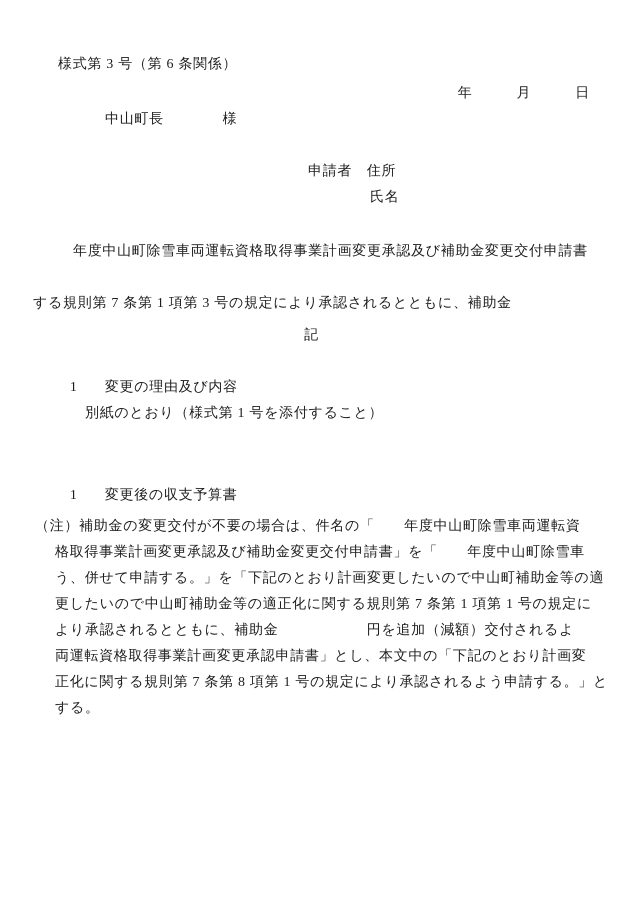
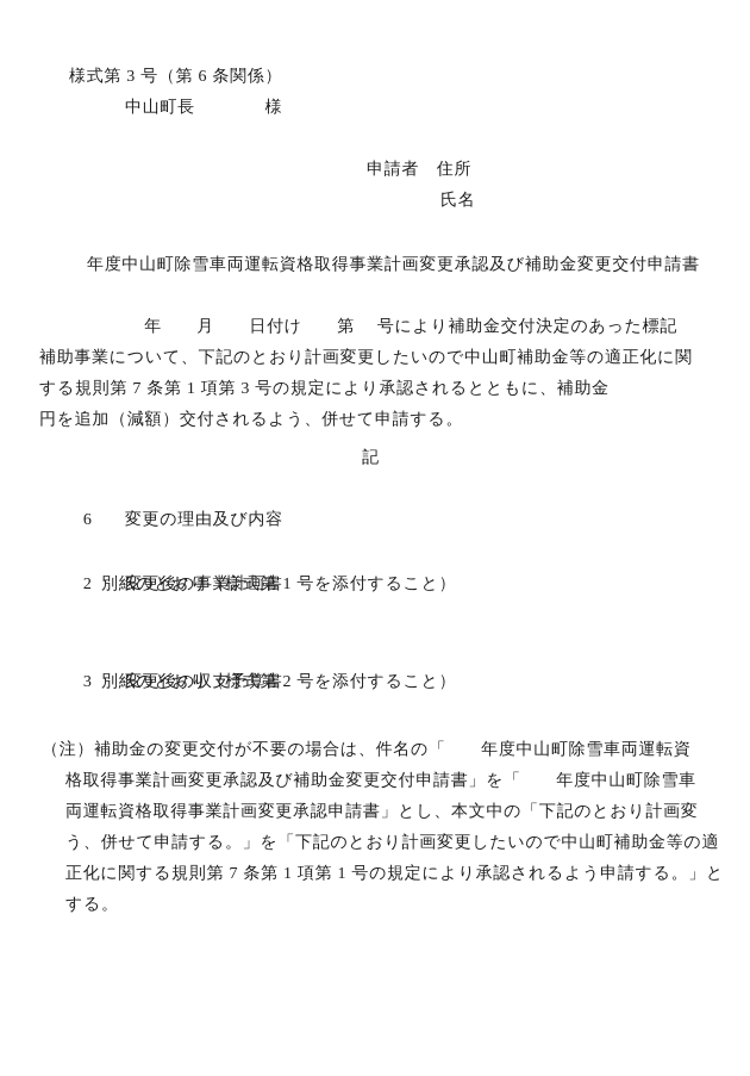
  様式第 3 号（第 6 条関係）
- 年 月 日
  中山町長 様
  申請者 住所
  氏名
  年度中山町除雪車両運転資格取得事業計画変更承認及び補助金変更交付申請書
+ 年 月 日付け 第 号により補助金交付決定のあった標記
+ 補助事業について、下記のとおり計画変更したいので中山町補助金等の適正化に関
  する規則第 7 条第 1 項第 3 号の規定により承認されるとともに、補助金
+ 円を追加（減額）交付されるよう、併せて申請する。
  記
- 1 変更の理由及び内容
+ 6 変更の理由及び内容
+ 2 変更後の事業計画書
  別紙のとおり（様式第 1 号を添付すること）
- 1 変更後の収支予算書
+ 3 変更後の収支予算書
+ 別紙のとおり（様式第 2 号を添付すること）
  （注）補助金の変更交付が不要の場合は、件名の「 年度中山町除雪車両運転資
  格取得事業計画変更承認及び補助金変更交付申請書」を「 年度中山町除雪車
- う、併せて申請する。」を「下記のとおり計画変更したいので中山町補助金等の適
+ 両運転資格取得事業計画変更承認申請書」とし、本文中の「下記のとおり計画変
- 更したいので中山町補助金等の適正化に関する規則第 7 条第 1 項第 1 号の規定に
- より承認されるとともに、補助金 円を追加（減額）交付されるよ
- 両運転資格取得事業計画変更承認申請書」とし、本文中の「下記のとおり計画変
+ う、併せて申請する。」を「下記のとおり計画変更したいので中山町補助金等の適
- 正化に関する規則第 7 条第 8 項第 1 号の規定により承認されるよう申請する。」と
+ 正化に関する規則第 7 条第 1 項第 1 号の規定により承認されるよう申請する。」と
  する。
